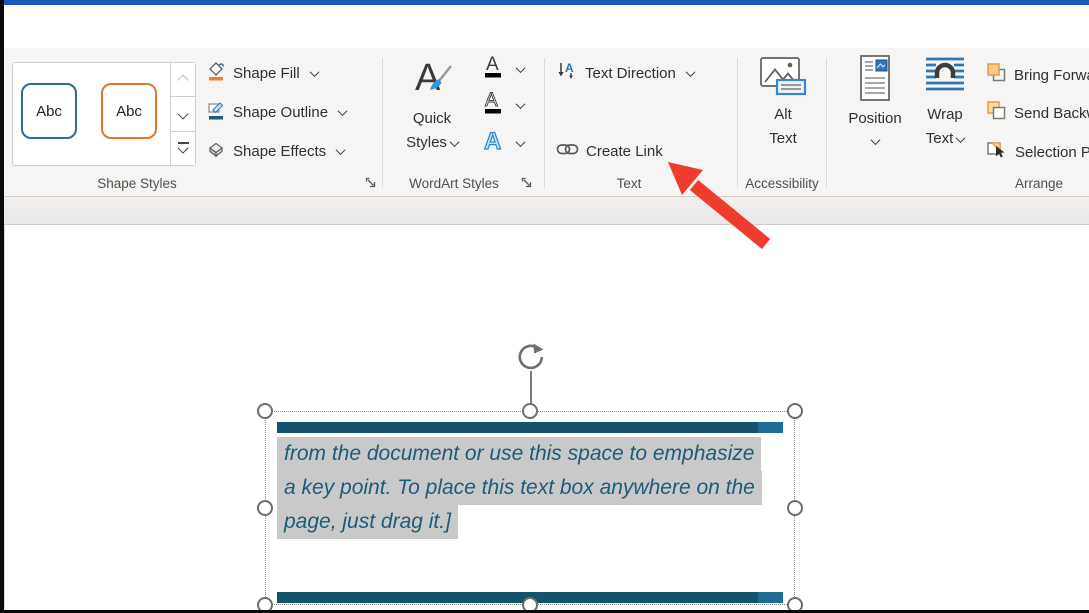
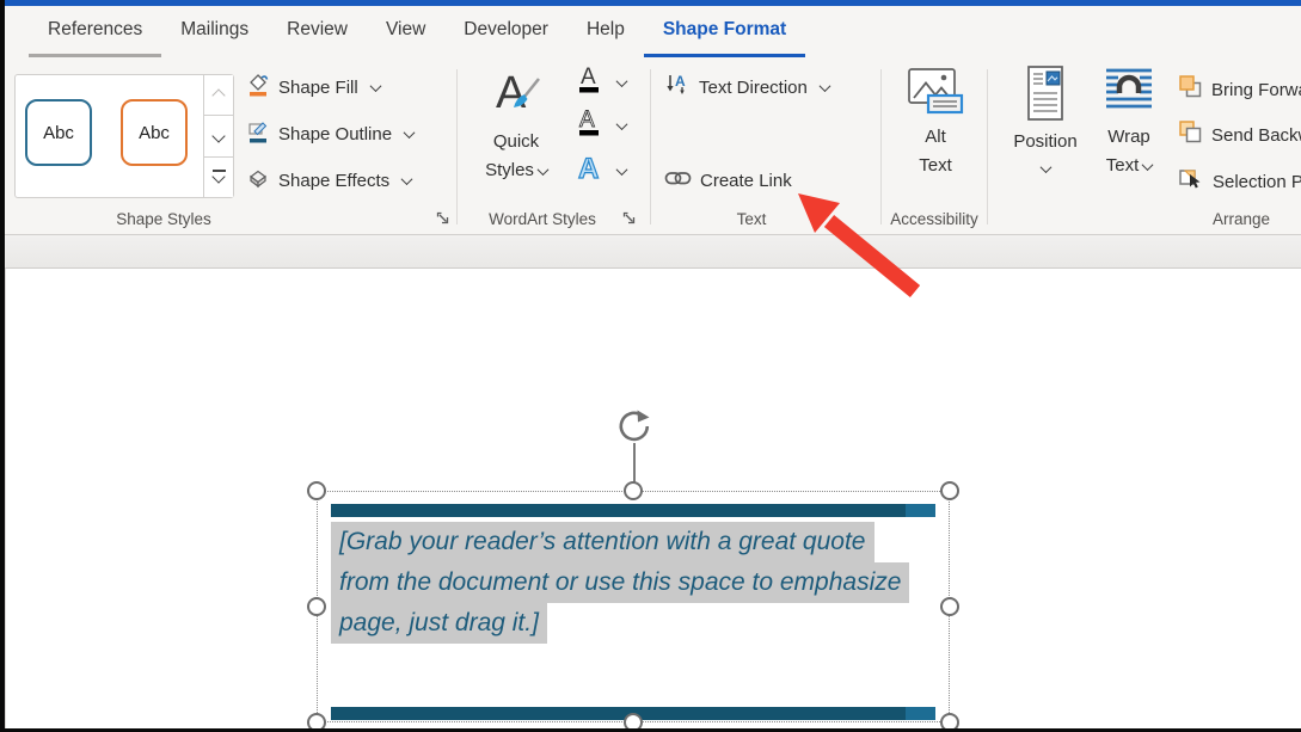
+ References
+ Mailings
+ Review
+ View
+ Developer
+ Help
+ Shape Format
  Abc
  Abc
  Shape Fill
  Shape Outline
  Shape Effects
  Shape Styles
  A
  Quick
  Styles
  A
  A
  A
  WordArt Styles
  A
  Text Direction
  Create Link
  Text
  Alt
  Text
  Accessibility
  Position
  Wrap
  Text
  Bring Forw
  Selection P
  Arrange
+ [Grab your reader’s attention with a great quote
  from the document or use this space to emphasize
- a key point. To place this text box anywhere on the
  page, just drag it.]
